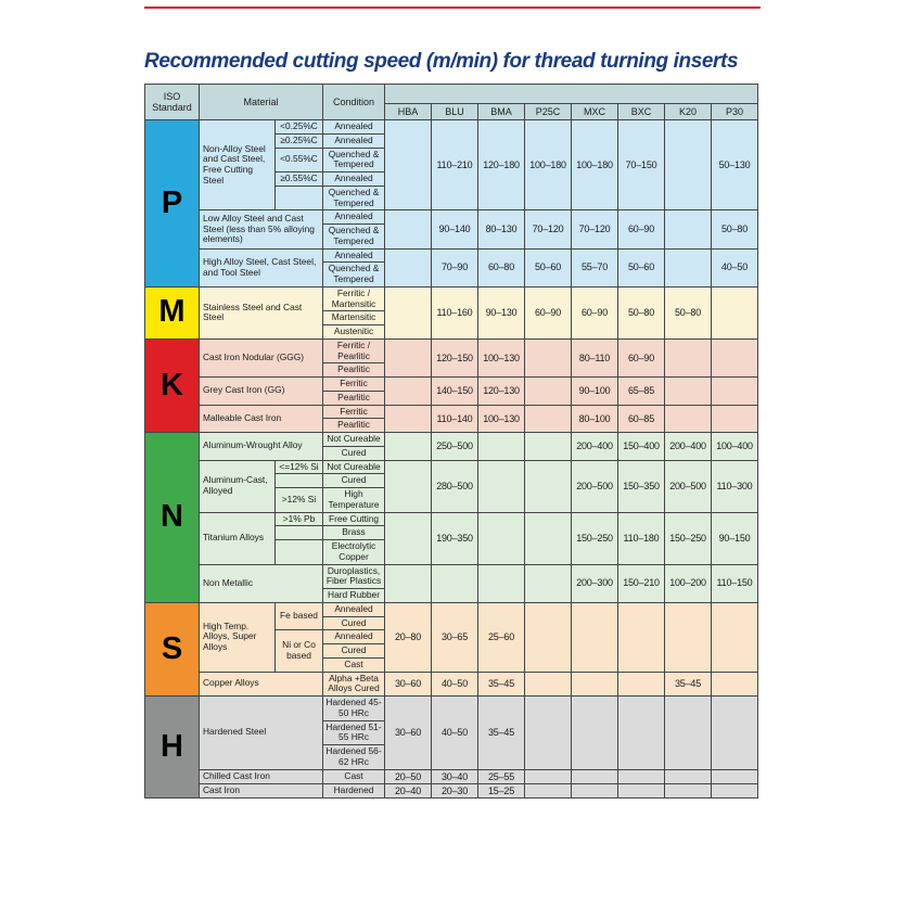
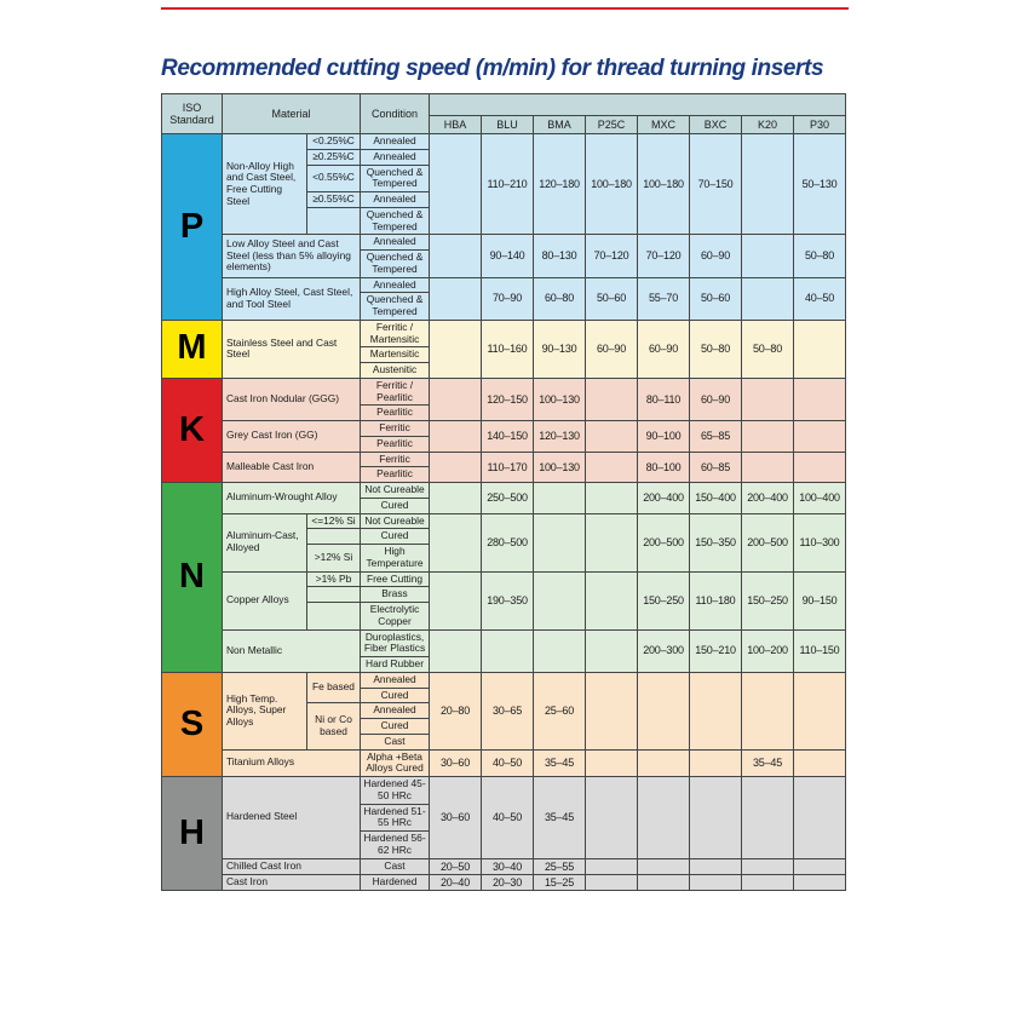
  Recommended cutting speed (m/min) for thread turning inserts
  ISO Standard	Material	Condition
  HBA	BLU	BMA	P25C	MXC	BXC	K20	P30
- P	Non-Alloy Steel and Cast Steel, Free Cutting Steel	<0.25%C	Annealed		110–210	120–180	100–180	100–180	70–150		50–130
+ P	Non-Alloy High and Cast Steel, Free Cutting Steel	<0.25%C	Annealed		110–210	120–180	100–180	100–180	70–150		50–130
  ≥0.25%C	Annealed
  <0.55%C	Quenched & Tempered
  ≥0.55%C	Annealed
  	Quenched & Tempered
  Low Alloy Steel and Cast Steel (less than 5% alloying elements)	Annealed		90–140	80–130	70–120	70–120	60–90		50–80
  Quenched & Tempered
  High Alloy Steel, Cast Steel, and Tool Steel	Annealed		70–90	60–80	50–60	55–70	50–60		40–50
  Quenched & Tempered
  M	Stainless Steel and Cast Steel	Ferritic / Martensitic		110–160	90–130	60–90	60–90	50–80	50–80
  Martensitic
  Austenitic
  K	Cast Iron Nodular (GGG)	Ferritic / Pearlitic		120–150	100–130		80–110	60–90
  Pearlitic
  Grey Cast Iron (GG)	Ferritic		140–150	120–130		90–100	65–85
  Pearlitic
- Malleable Cast Iron	Ferritic		110–140	100–130		80–100	60–85
+ Malleable Cast Iron	Ferritic		110–170	100–130		80–100	60–85
  Pearlitic
  N	Aluminum-Wrought Alloy	Not Cureable		250–500			200–400	150–400	200–400	100–400
  Cured
  Aluminum-Cast, Alloyed	<=12% Si	Not Cureable		280–500			200–500	150–350	200–500	110–300
  	Cured
  >12% Si	High Temperature
- Titanium Alloys	>1% Pb	Free Cutting		190–350			150–250	110–180	150–250	90–150
+ Copper Alloys	>1% Pb	Free Cutting		190–350			150–250	110–180	150–250	90–150
  	Brass
  	Electrolytic Copper
  Non Metallic	Duroplastics, Fiber Plastics					200–300	150–210	100–200	110–150
  Hard Rubber
  S	High Temp. Alloys, Super Alloys	Fe based	Annealed	20–80	30–65	25–60
  Cured
  Ni or Co based	Annealed
  Cured
  Cast
- Copper Alloys	Alpha +Beta Alloys Cured	30–60	40–50	35–45				35–45
+ Titanium Alloys	Alpha +Beta Alloys Cured	30–60	40–50	35–45				35–45
  H	Hardened Steel	Hardened 45-50 HRc	30–60	40–50	35–45
  Hardened 51-55 HRc
  Hardened 56-62 HRc
  Chilled Cast Iron	Cast	20–50	30–40	25–55
  Cast Iron	Hardened	20–40	20–30	15–25
